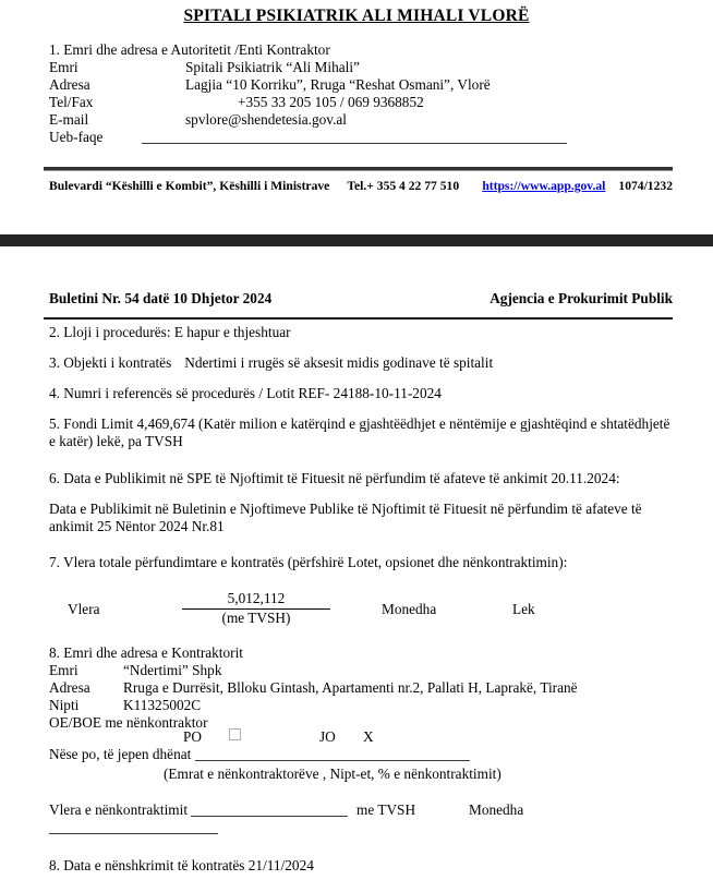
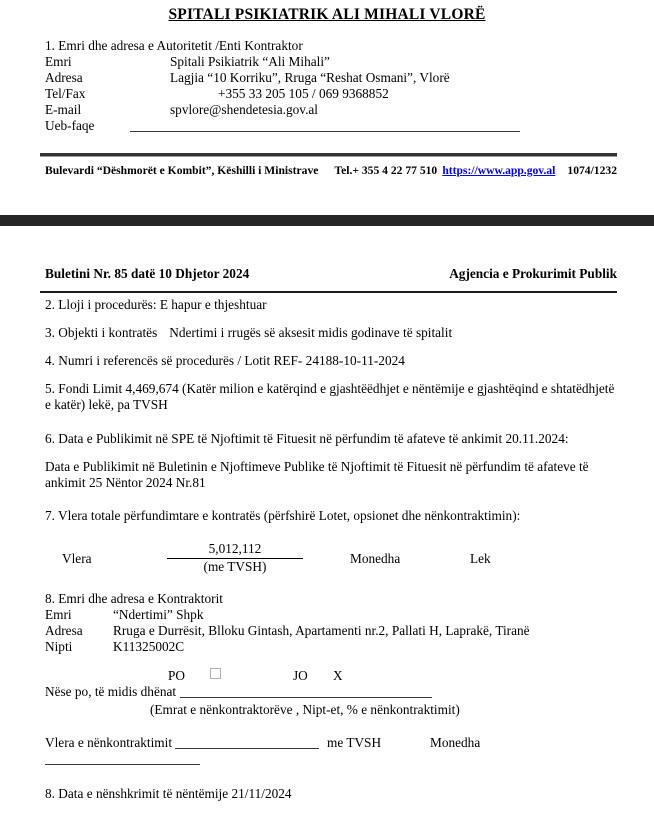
  SPITALI PSIKIATRIK ALI MIHALI VLORË
  1. Emri dhe adresa e Autoritetit /Enti Kontraktor
  Emri
  Spitali Psikiatrik “Ali Mihali”
  Adresa
  Lagjia “10 Korriku”, Rruga “Reshat Osmani”, Vlorë
  Tel/Fax
  +355 33 205 105 / 069 9368852
  E-mail
  spvlore@shendetesia.gov.al
  Ueb-faqe
- Bulevardi “Këshilli e Kombit”, Këshilli i Ministrave
+ Bulevardi “Dëshmorët e Kombit”, Këshilli i Ministrave
  Tel.+ 355 4 22 77 510
  https://www.app.gov.al
  1074/1232
- Buletini Nr. 54 datë 10 Dhjetor 2024
+ Buletini Nr. 85 datë 10 Dhjetor 2024
  Agjencia e Prokurimit Publik
  2. Lloji i procedurës: E hapur e thjeshtuar
  3. Objekti i kontratës Ndertimi i rrugës së aksesit midis godinave të spitalit
  4. Numri i referencës së procedurës / Lotit REF- 24188-10-11-2024
  5. Fondi Limit 4,469,674 (Katër milion e katërqind e gjashtëëdhjet e nëntëmije e gjashtëqind e shtatëdhjetë e katër) lekë, pa TVSH
  6. Data e Publikimit në SPE të Njoftimit të Fituesit në përfundim të afateve të ankimit 20.11.2024:
  Data e Publikimit në Buletinin e Njoftimeve Publike të Njoftimit të Fituesit në përfundim të afateve të ankimit 25 Nëntor 2024 Nr.81
  7. Vlera totale përfundimtare e kontratës (përfshirë Lotet, opsionet dhe nënkontraktimin):
  Vlera
  5,012,112
  (me TVSH)
  Monedha
  Lek
  8. Emri dhe adresa e Kontraktorit
  Emri
  “Ndertimi” Shpk
  Adresa
  Rruga e Durrësit, Blloku Gintash, Apartamenti nr.2, Pallati H, Laprakë, Tiranë
  Nipti
  K11325002C
- OE/BOE me nënkontraktor
  PO
  JO
  X
- Nëse po, të jepen dhënat
+ Nëse po, të midis dhënat
  (Emrat e nënkontraktorëve , Nipt-et, % e nënkontraktimit)
  Vlera e nënkontraktimit
  me TVSH
  Monedha
- 8. Data e nënshkrimit të kontratës 21/11/2024
+ 8. Data e nënshkrimit të nëntëmije 21/11/2024
